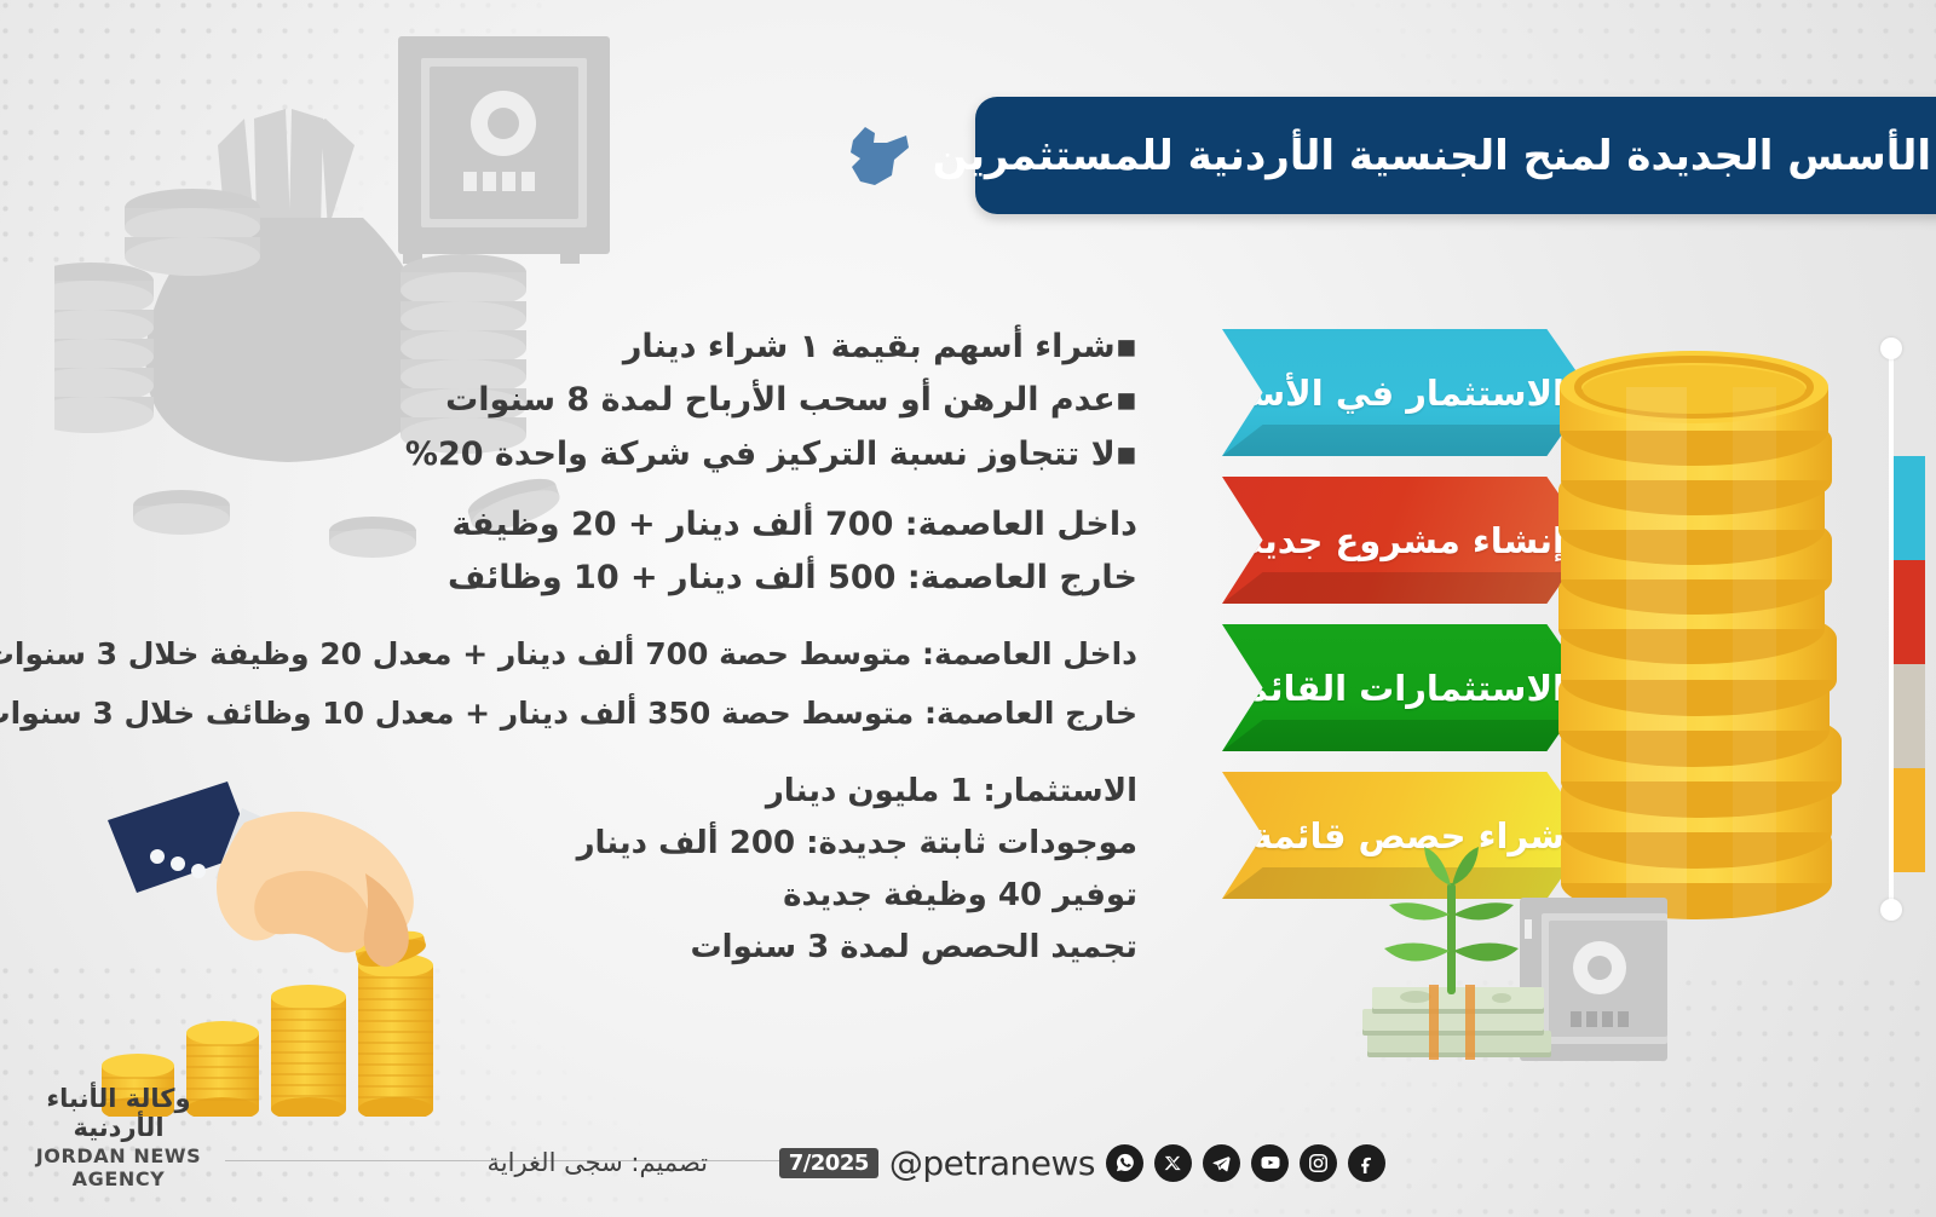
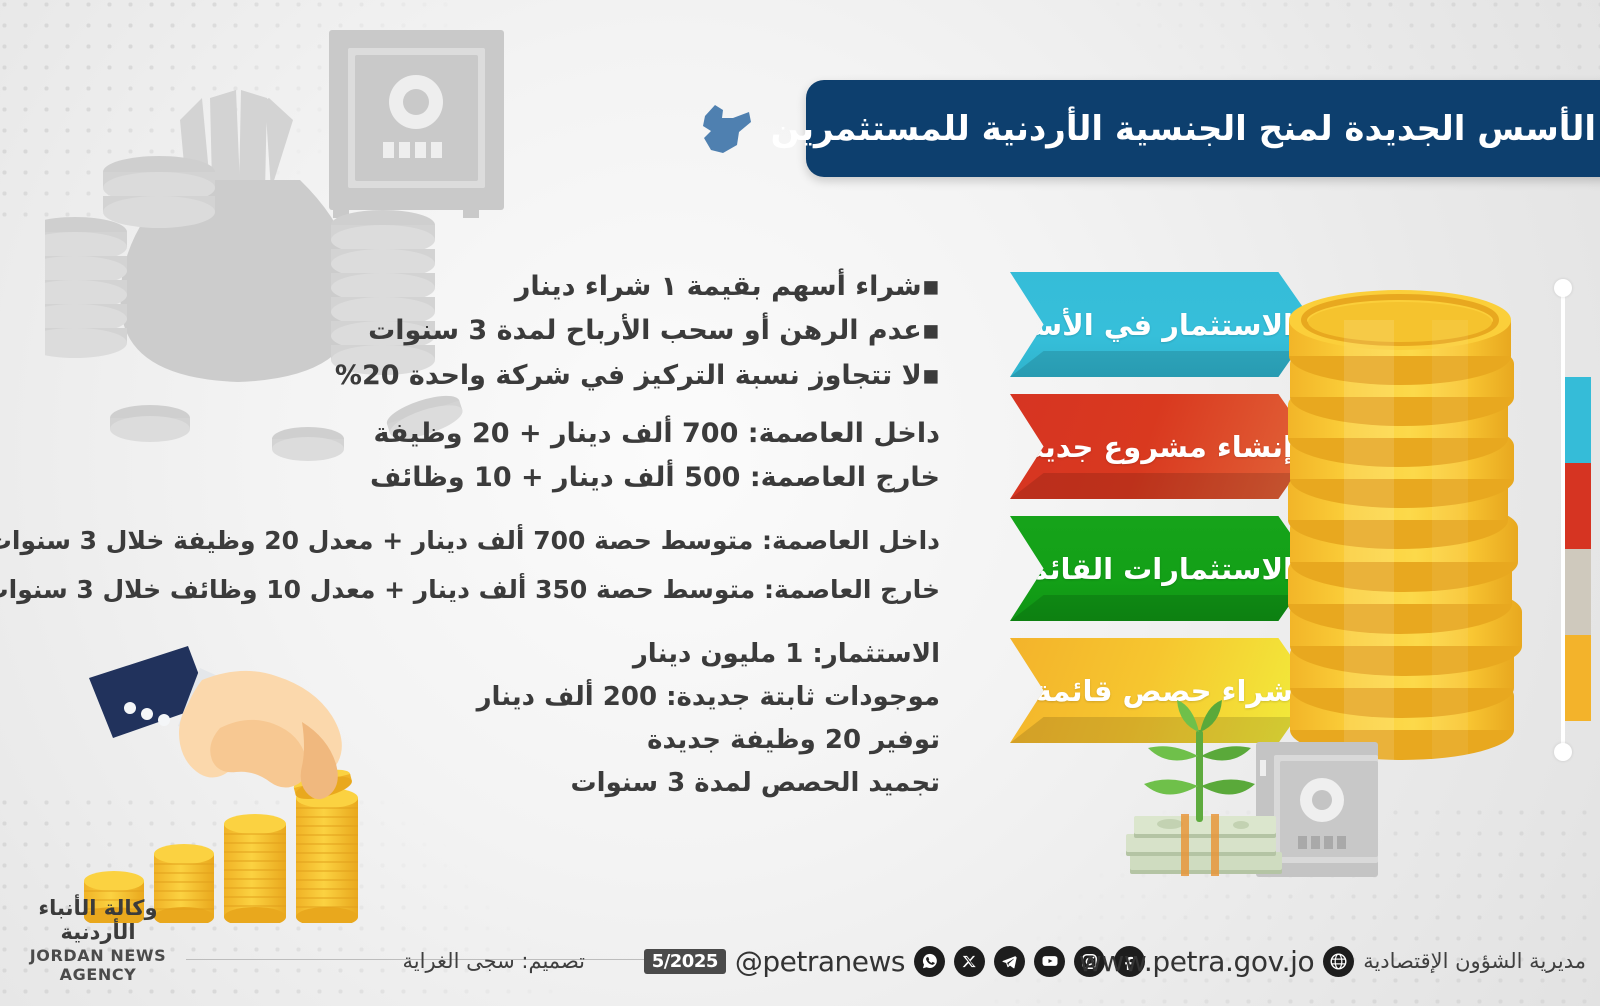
  الأسس الجديدة لمنح الجنسية الأردنية للمستثمري
  ▪شراء أسهم بقيمة ١ شراء دينار
- ▪عدم الرهن أو سحب الأرباح لمدة 8 سنوات
+ ▪عدم الرهن أو سحب الأرباح لمدة 3 سنوات
  ▪لا تتجاوز نسبة التركيز في شركة واحدة 20%
  داخل العاصمة: 700 ألف دينار + 20 وظيفة
  خارج العاصمة: 500 ألف دينار + 10 وظائف
  داخل العاصمة: متوسط حصة 700 ألف دينار + معدل 20 وظيفة خلال 3 سنوا
  خارج العاصمة: متوسط حصة 350 ألف دينار + معدل 10 وظائف خلال 3 سنوا
  الاستثمار: 1 مليون دينار
  موجودات ثابتة جديدة: 200 ألف دينار
- توفير 40 وظيفة جديدة
+ توفير 20 وظيفة جديدة
  تجميد الحصص لمدة 3 سنوات
  الاستثمار في الأس
  إنشاء مشروع جدي
  الاستثمارات القائ
  شراء حصص قائم
  وكالة الأنباء الأردنية
  JORDAN NEWS AGENCY
  تصميم: سجى الغراية
  @petranews
- 7/2025
+ 5/2025
+ مديرية الشؤون الإقتصادية
+ www.petra.gov.jo
